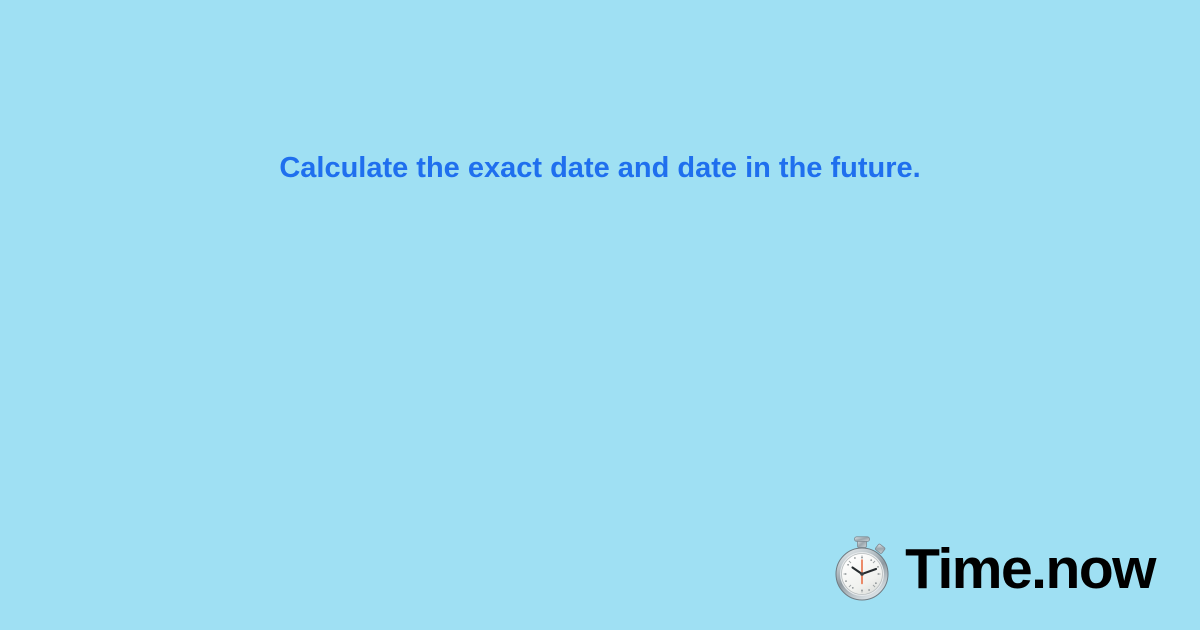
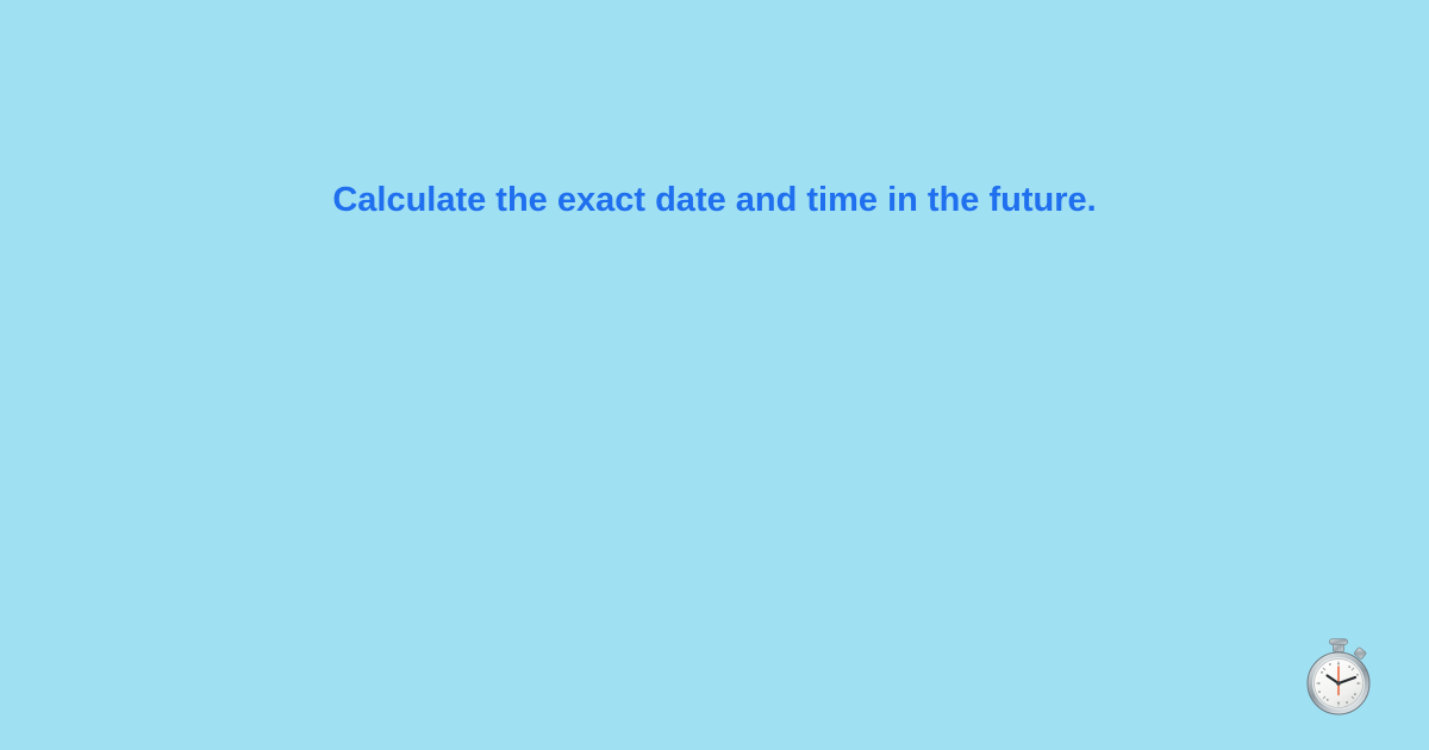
- Calculate the exact date and date in the future.
+ Calculate the exact date and time in the future.
- Time.now
